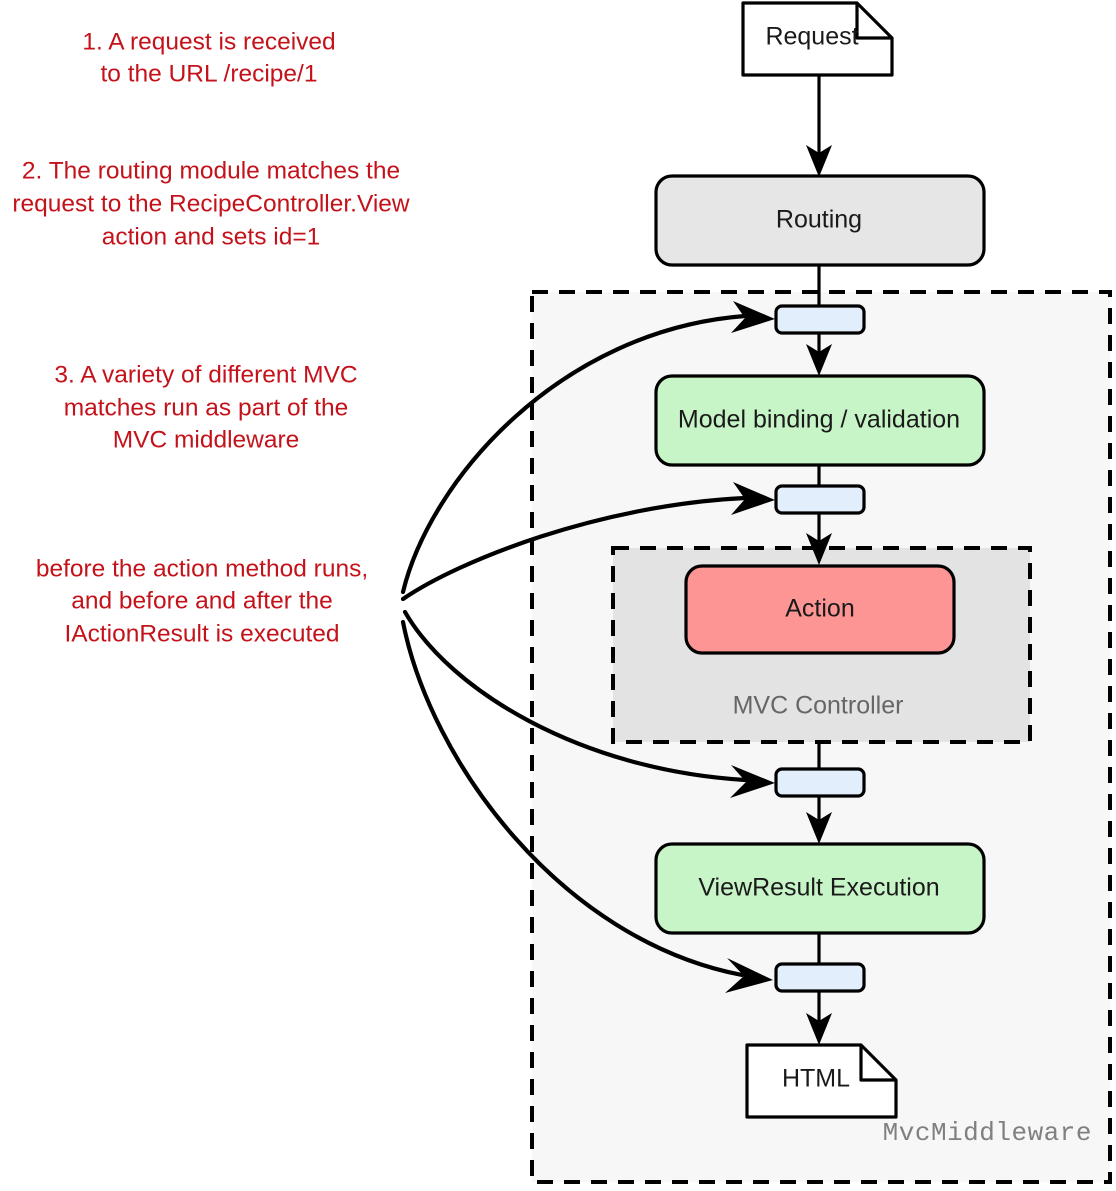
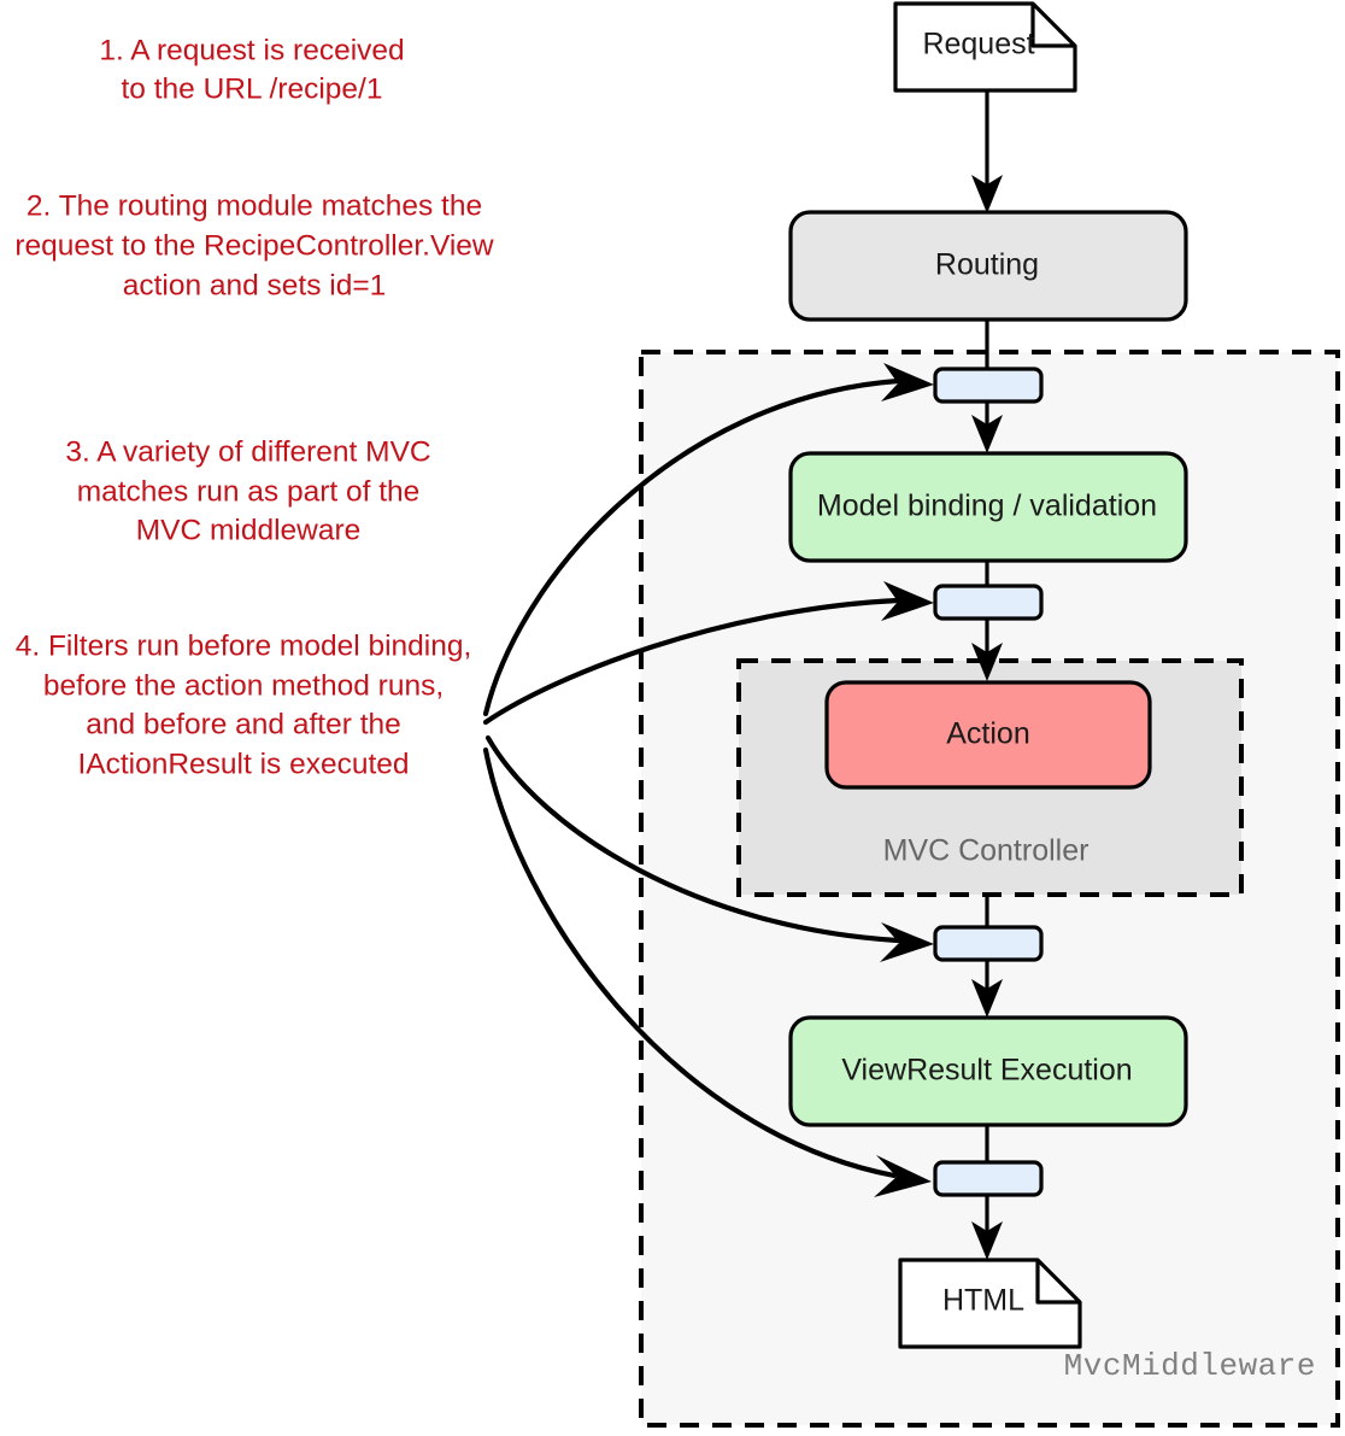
  MvcMiddleware
  MVC Controller
  Request
  Routing
  Model binding / validation
  Action
  ViewResult Execution
  HTML
  1. A request is received
  to the URL /recipe/1
  2. The routing module matches the
  request to the RecipeController.View
  action and sets id=1
  3. A variety of different MVC
  matches run as part of the
  MVC middleware
+ 4. Filters run before model binding,
  before the action method runs,
  and before and after the
  IActionResult is executed
